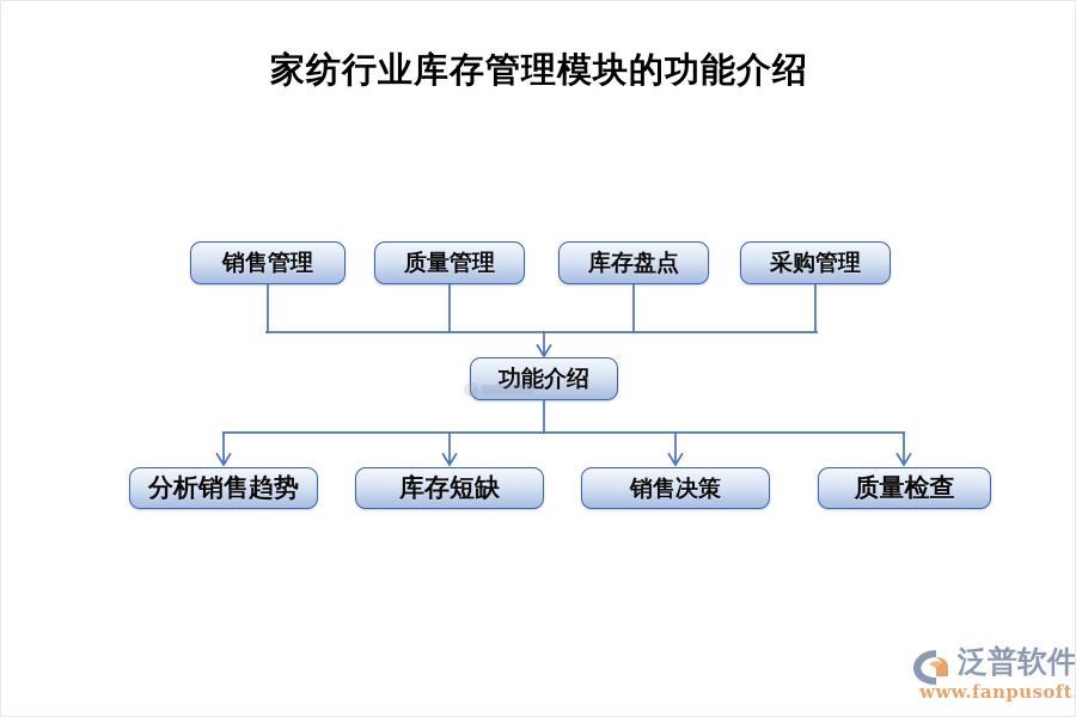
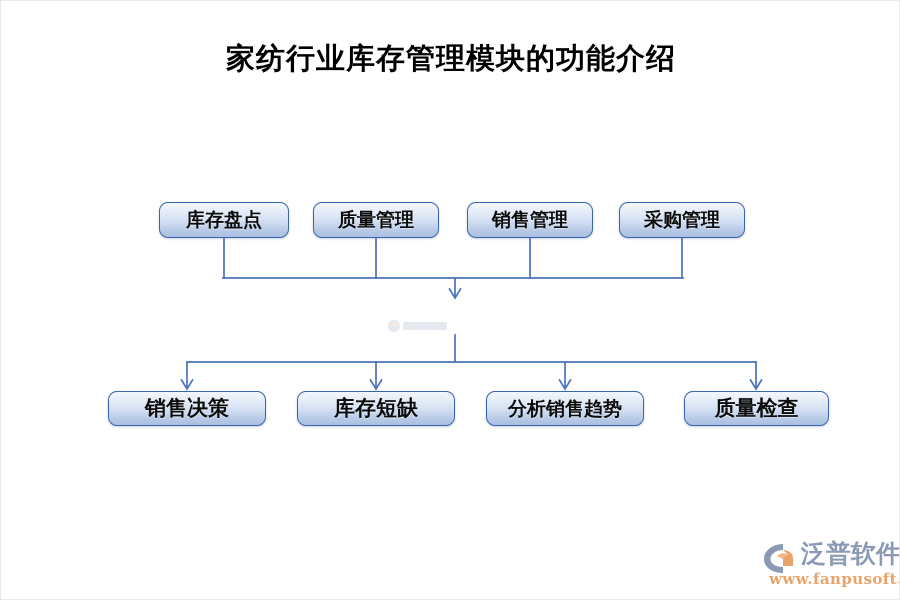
  家纺行业库存管理模块的功能介绍
- 销售管理
+ 库存盘点
  质量管理
- 库存盘点
+ 销售管理
  采购管理
- 功能介绍
- 分析销售趋势
+ 销售决策
  库存短缺
- 销售决策
+ 分析销售趋势
  质量检查
  泛普软件
  www.fanpusoft
